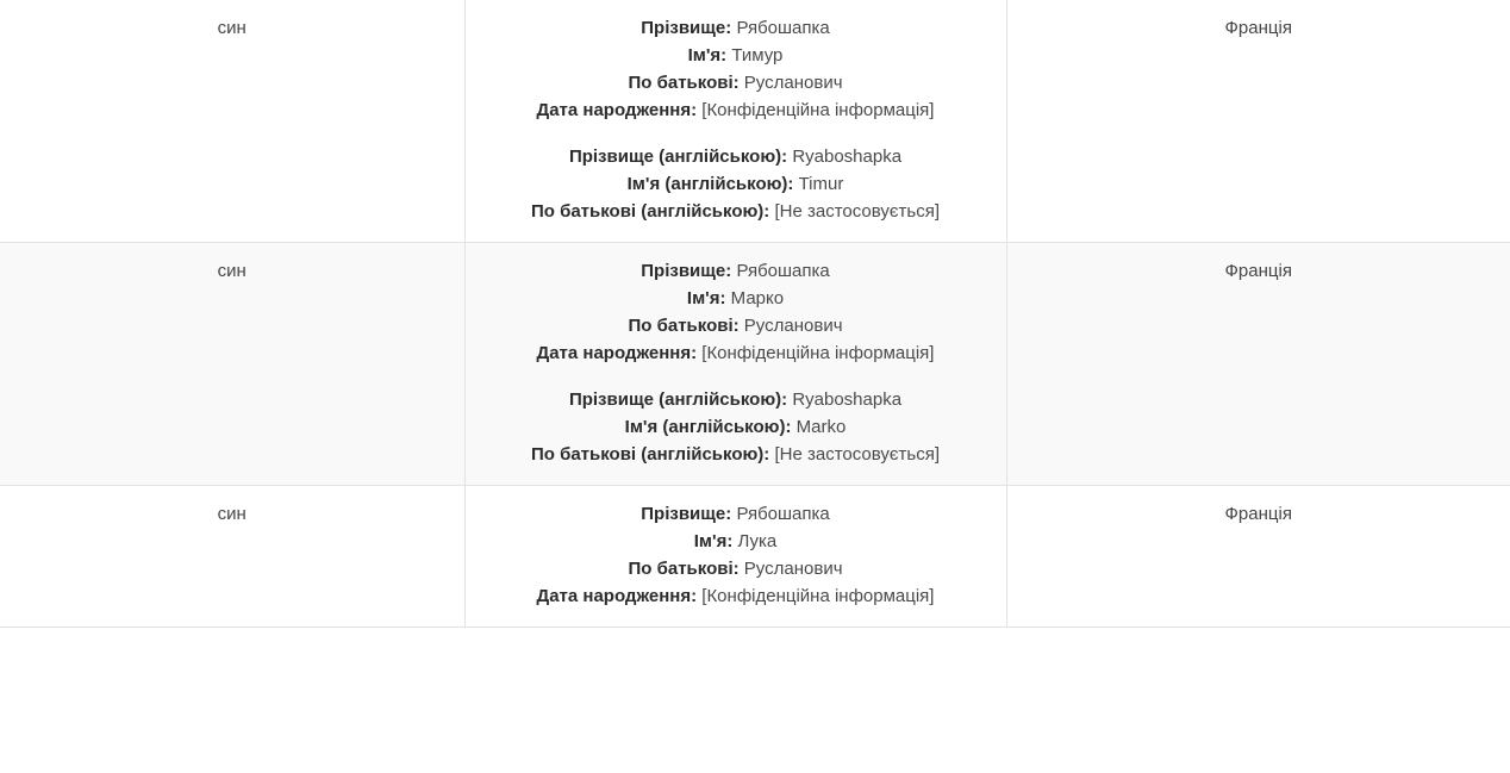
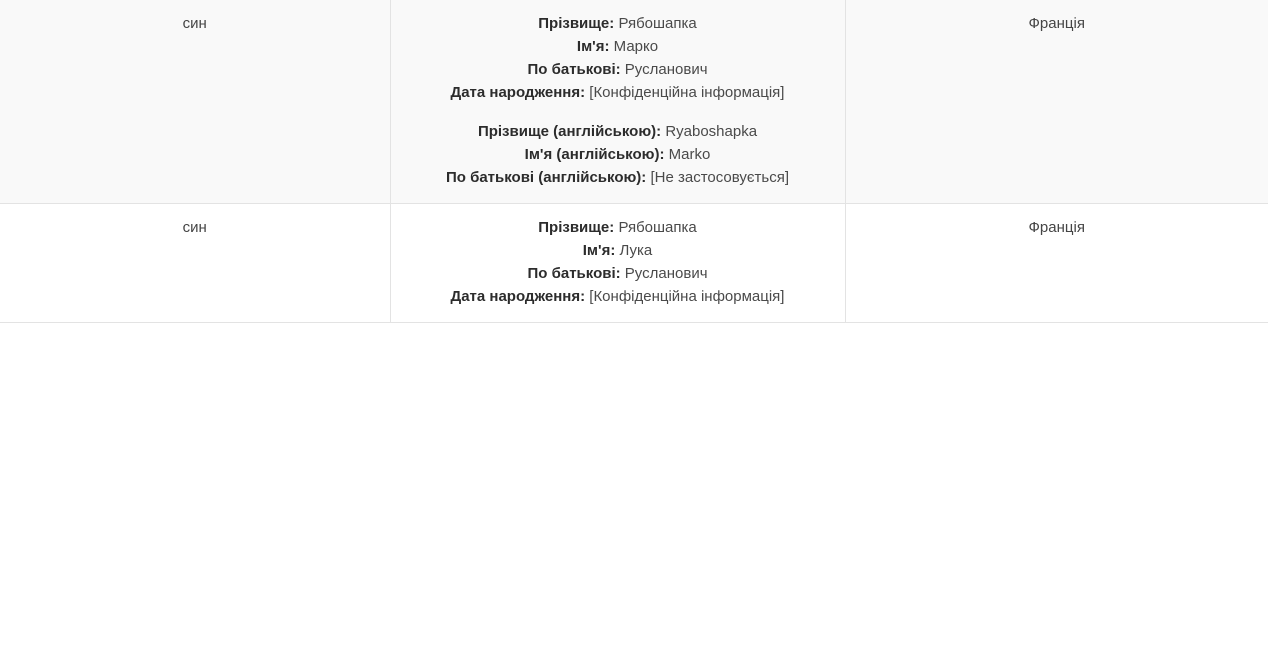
- син	Прізвище: Рябошапка Ім'я: Тимур По батькові: Русланович Дата народження: [Конфіденційна інформація] Прізвище (англійською): Ryaboshapka Ім'я (англійською): Timur По батькові (англійською): [Не застосовується]	Франція
  син	Прізвище: Рябошапка Ім'я: Марко По батькові: Русланович Дата народження: [Конфіденційна інформація] Прізвище (англійською): Ryaboshapka Ім'я (англійською): Marko По батькові (англійською): [Не застосовується]	Франція
  син	Прізвище: Рябошапка Ім'я: Лука По батькові: Русланович Дата народження: [Конфіденційна інформація]	Франція
